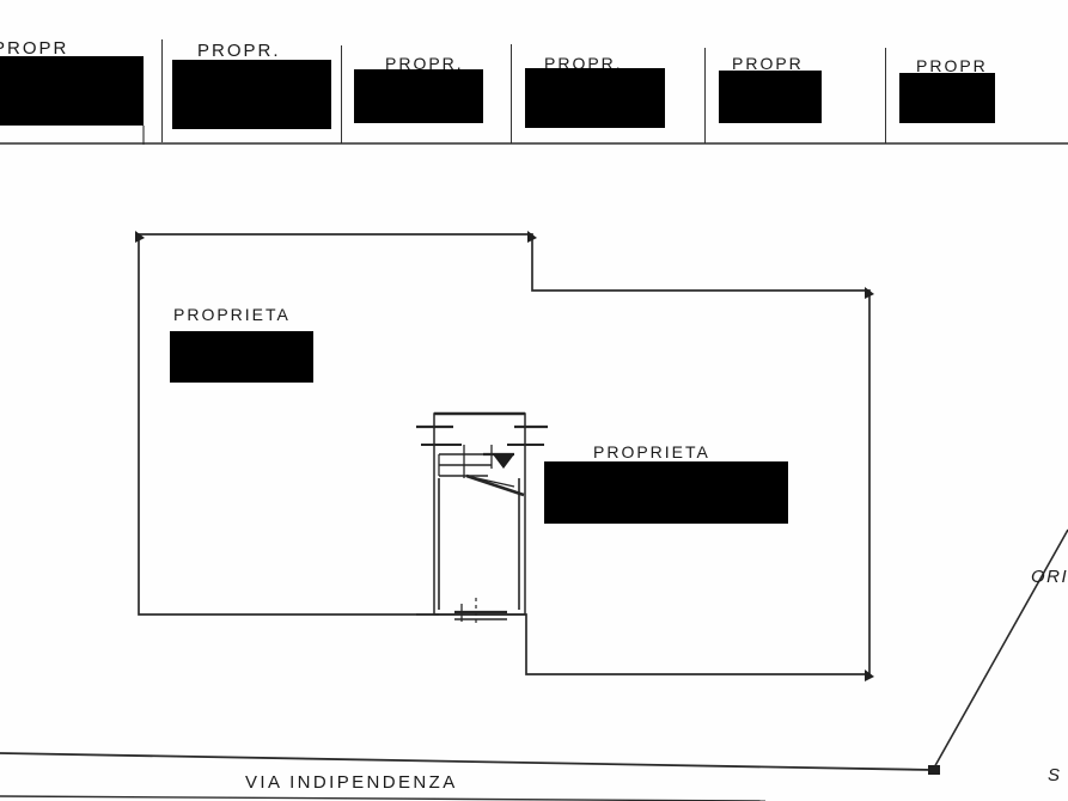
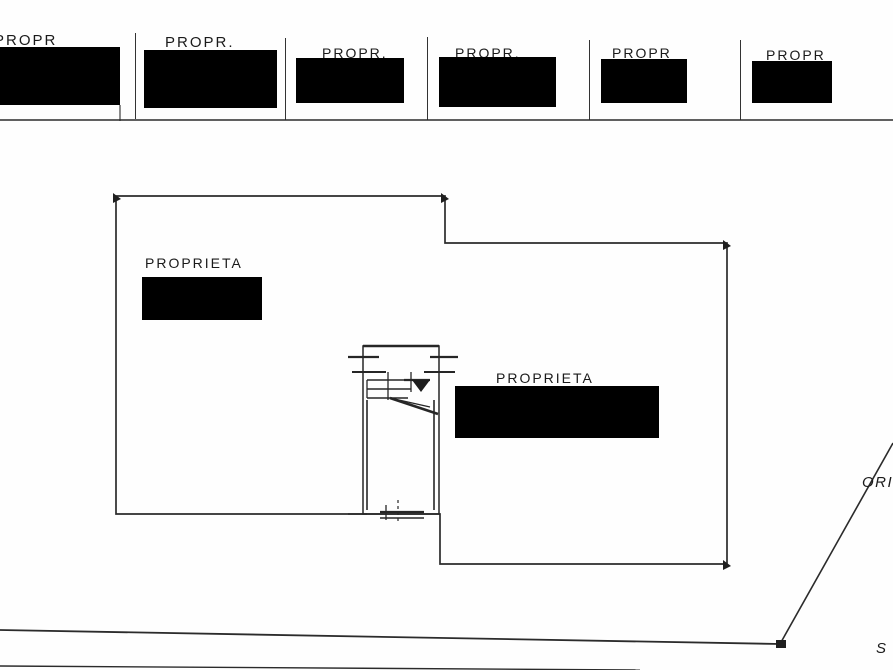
  PROPR
  PROPR.
  PROPR.
  PROPR.
  PROPR
  PROPR
  PROPRIETA
  PROPRIETA
- VIA INDIPENDENZA
  ORI
  S
